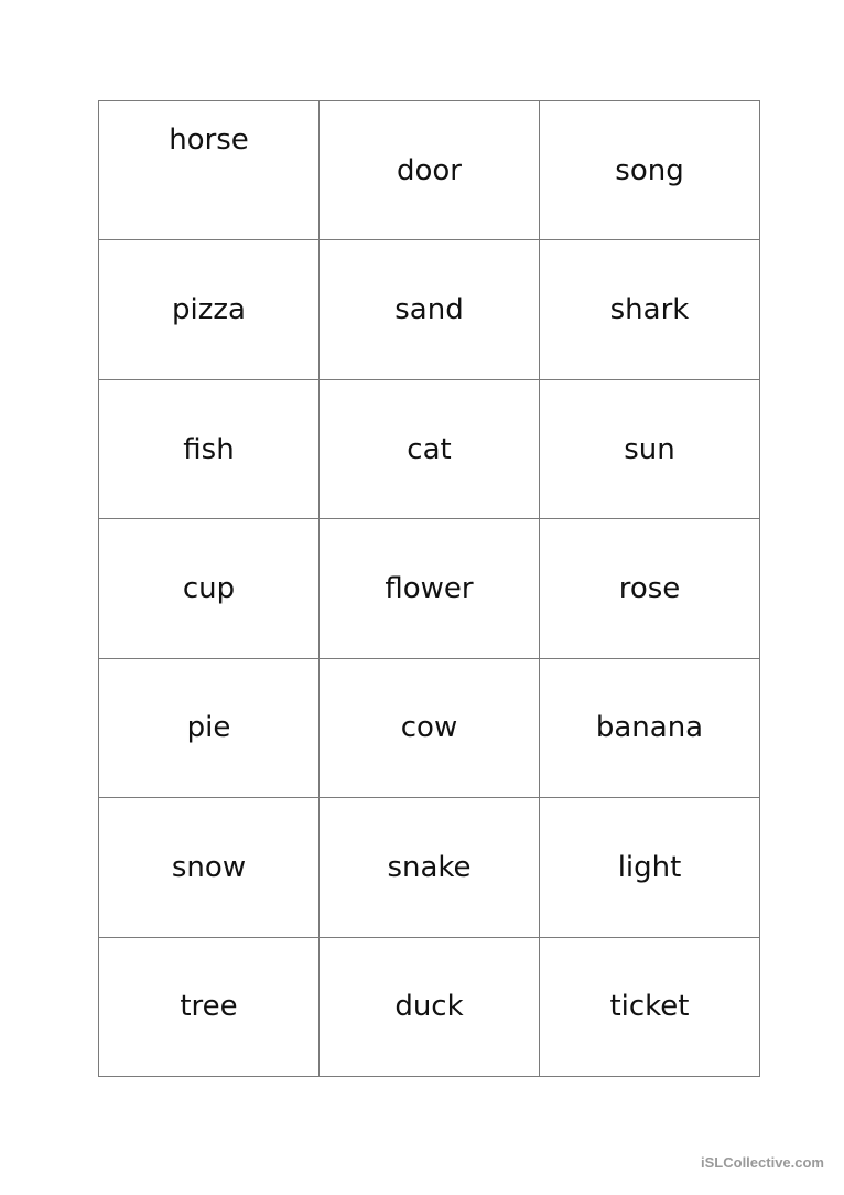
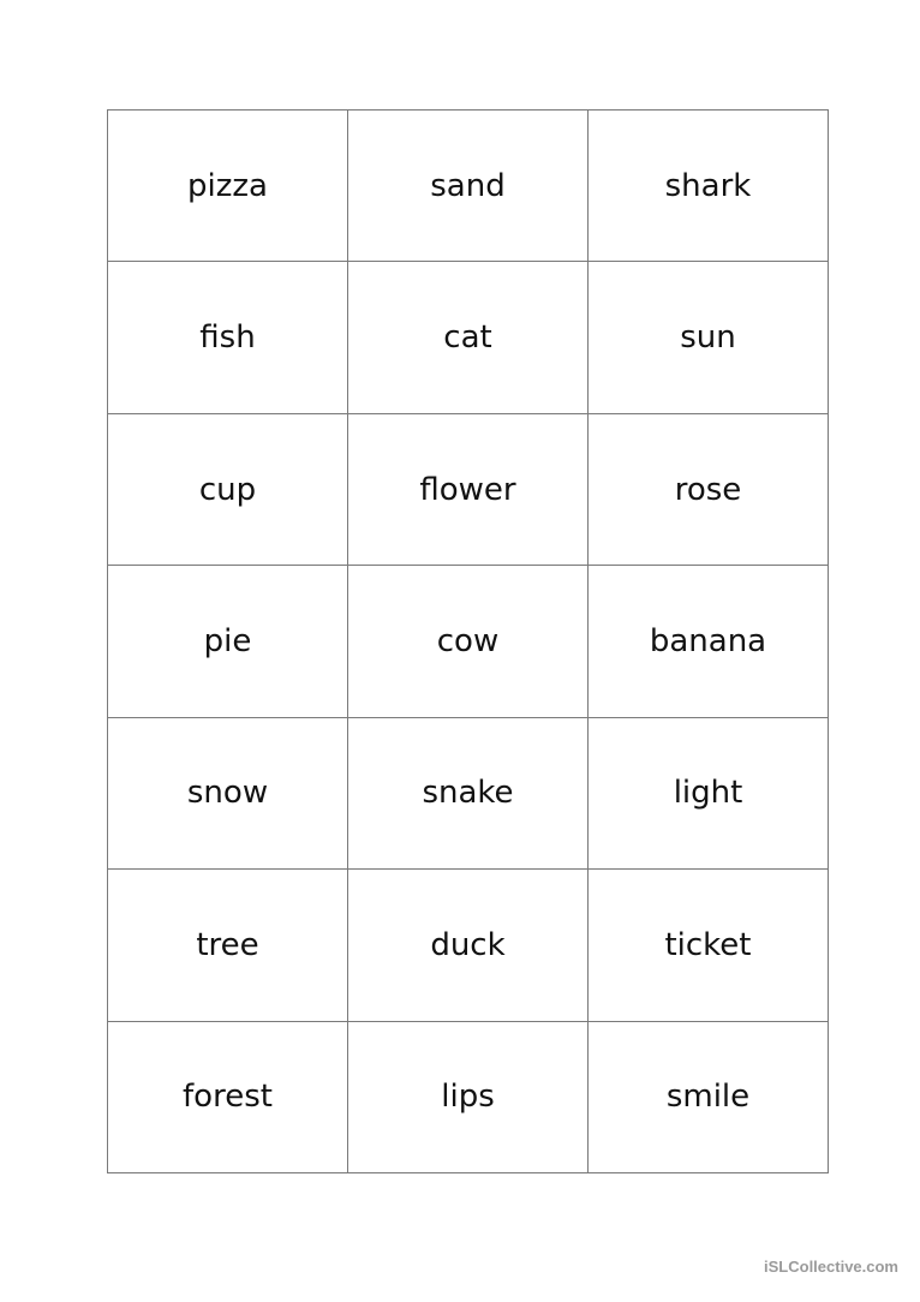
- horse	door	song
  pizza	sand	shark
  fish	cat	sun
  cup	flower	rose
  pie	cow	banana
  snow	snake	light
  tree	duck	ticket
+ forest	lips	smile
  iSLCollective.com
